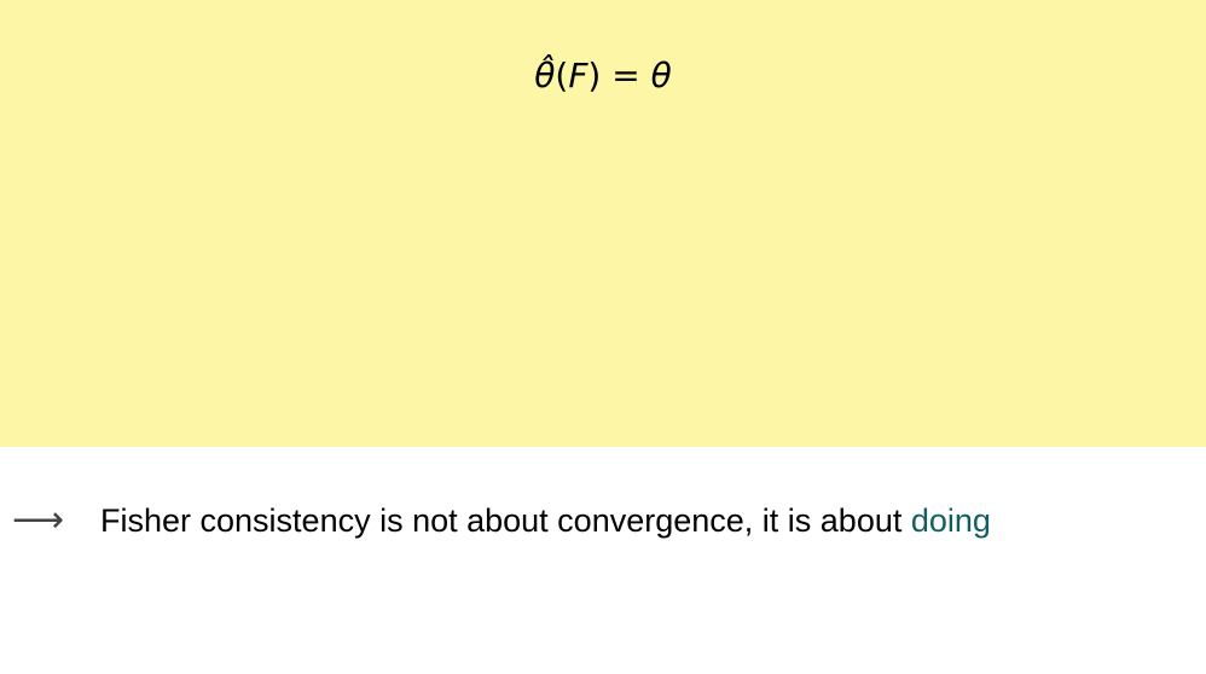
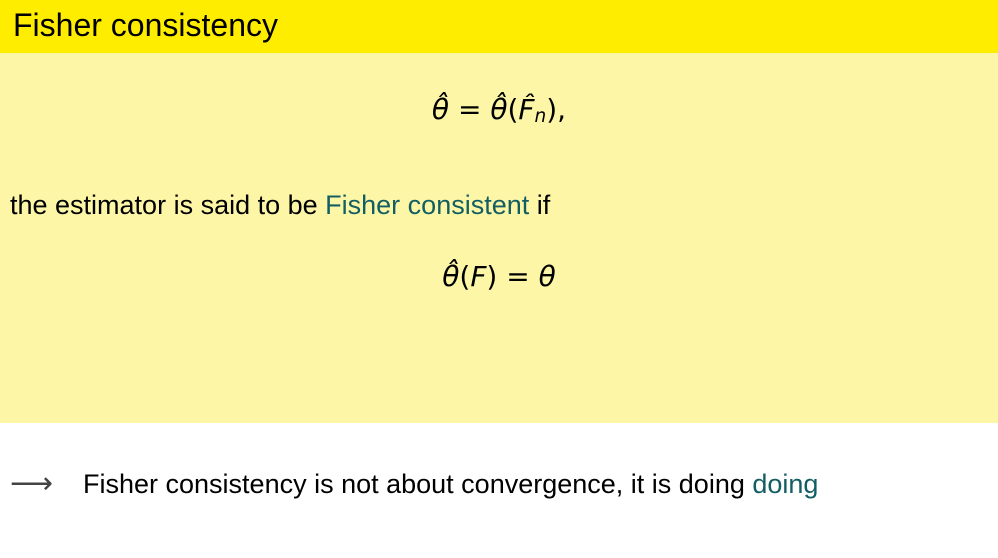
+ Fisher consistency
+ θ̂ = θ̂(F̂n),
+ the estimator is said to be Fisher consistent if
  θ̂(F) = θ
  ⟶
- Fisher consistency is not about convergence, it is about doing
+ Fisher consistency is not about convergence, it is doing doing
